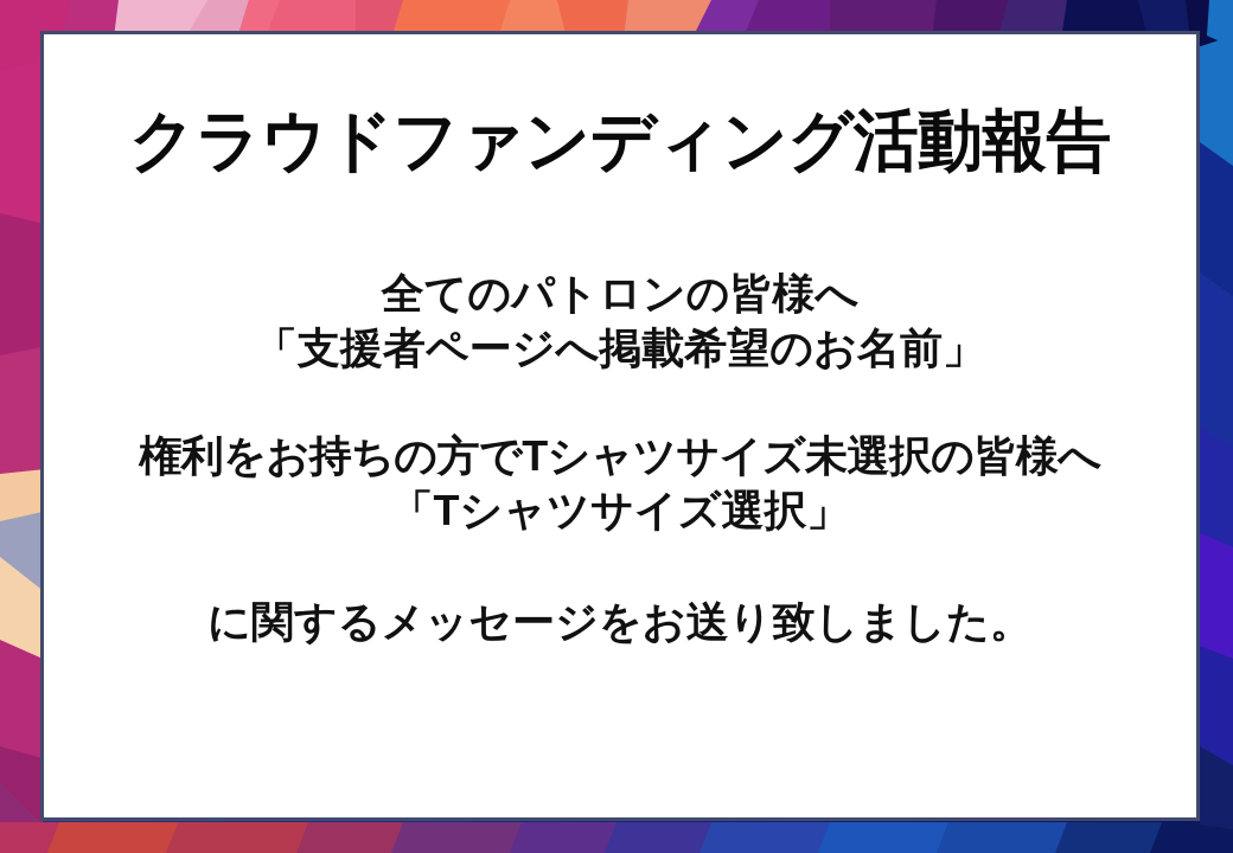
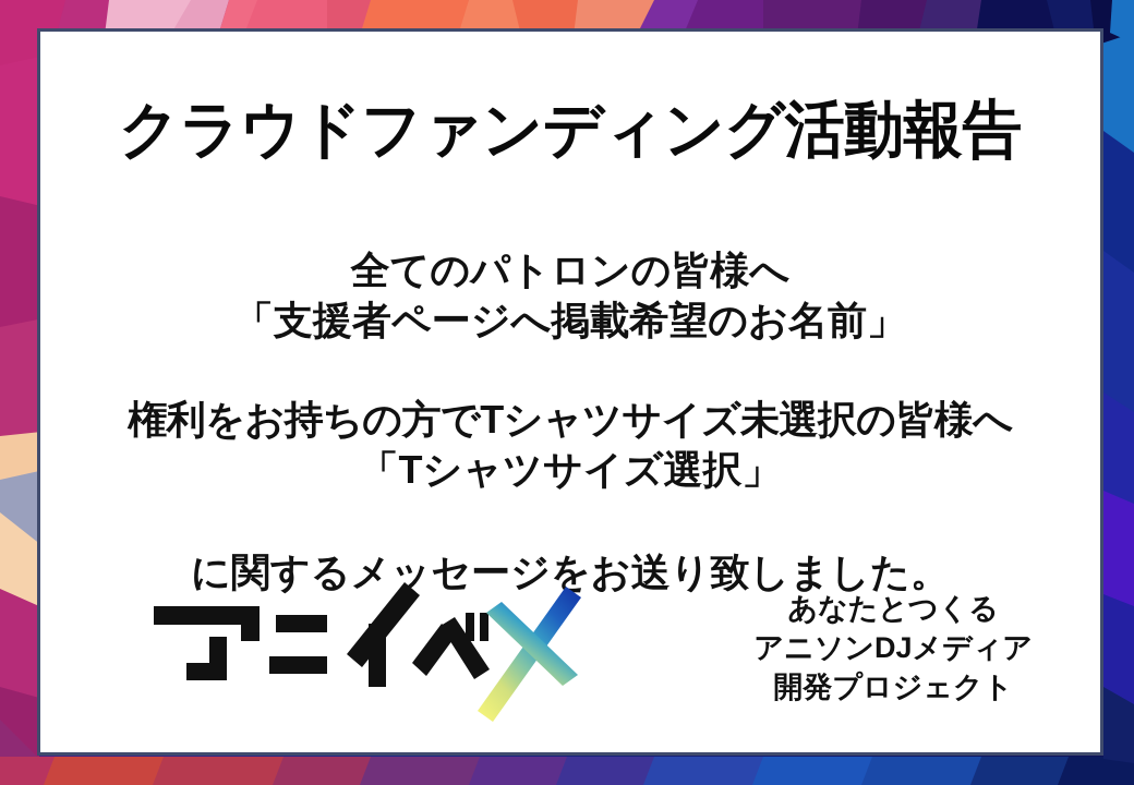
  クラウドファンディング活動報告
  全てのパトロンの皆様へ
  「支援者ページへ掲載希望のお名前」
  権利をお持ちの方でTシャツサイズ未選択の皆様へ
  「Tシャツサイズ選択」
  に関するメッセージをお送り致しました。
+ あなたとつくる
+ アニソンDJメディア
+ 開発プロジェクト
